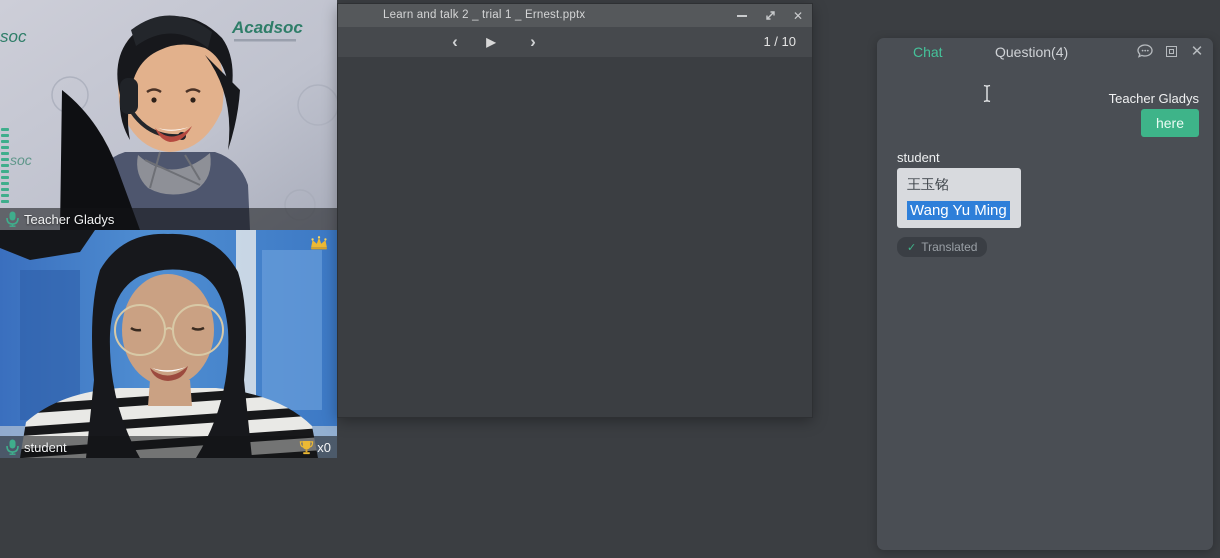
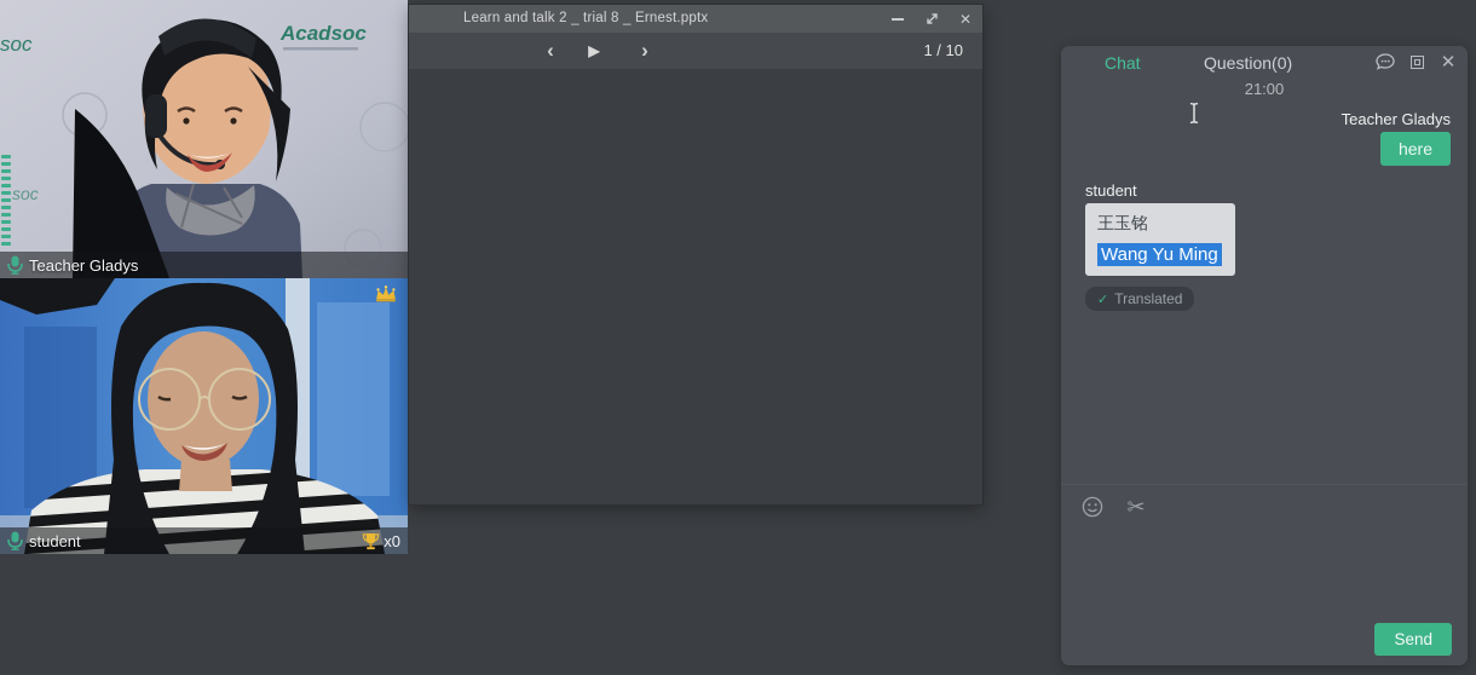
  soc
  Acadsoc
  soc
  Teacher Gladys
  student
  x0
- Learn and talk 2 _ trial 1 _ Ernest.pptx
+ Learn and talk 2 _ trial 8 _ Ernest.pptx
  ✕
  ‹
  ▶
  ›
  1 / 10
  Chat
- Question(4)
+ Question(0)
  ✕
+ 21:00
  Teacher Gladys
  here
  student
  王玉铭
  Wang Yu Ming
  ✓
  Translated
+ ✂
+ Send
